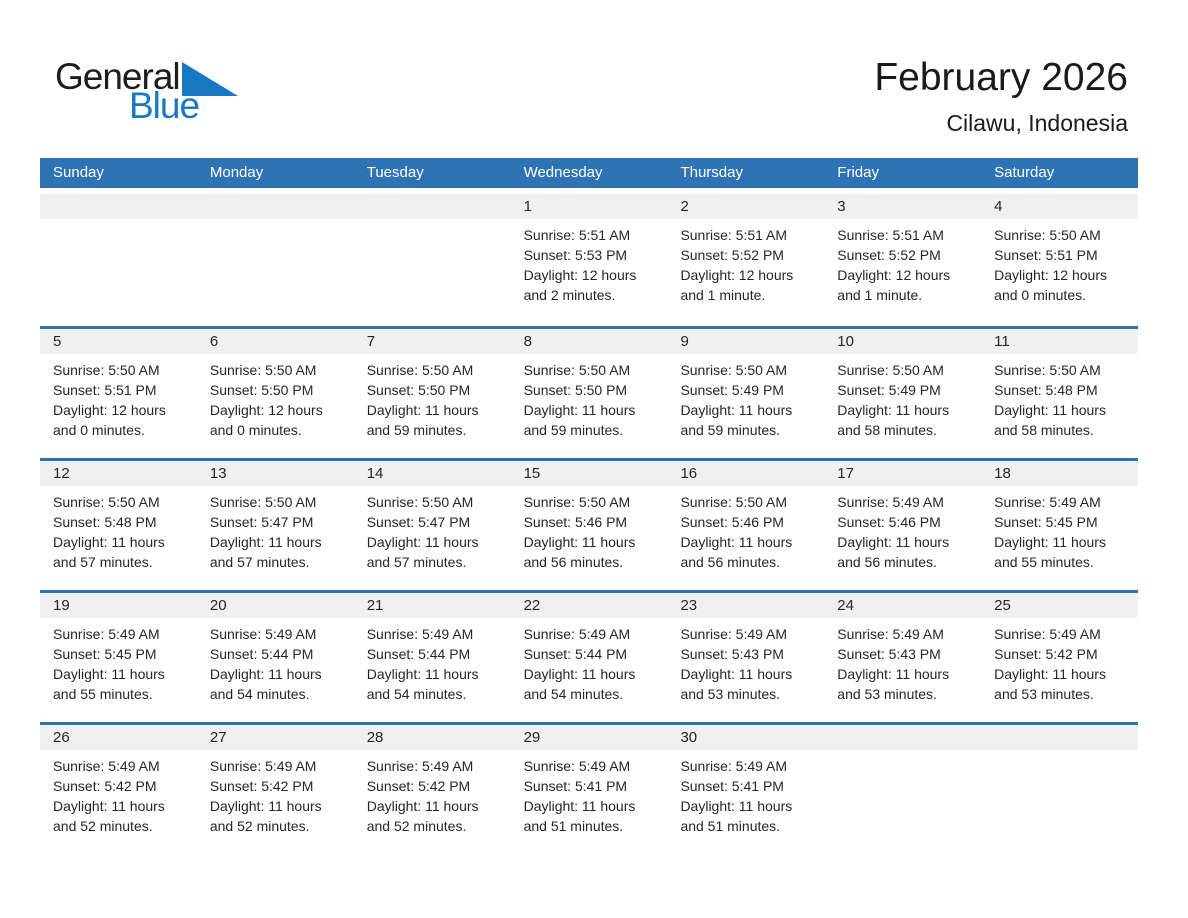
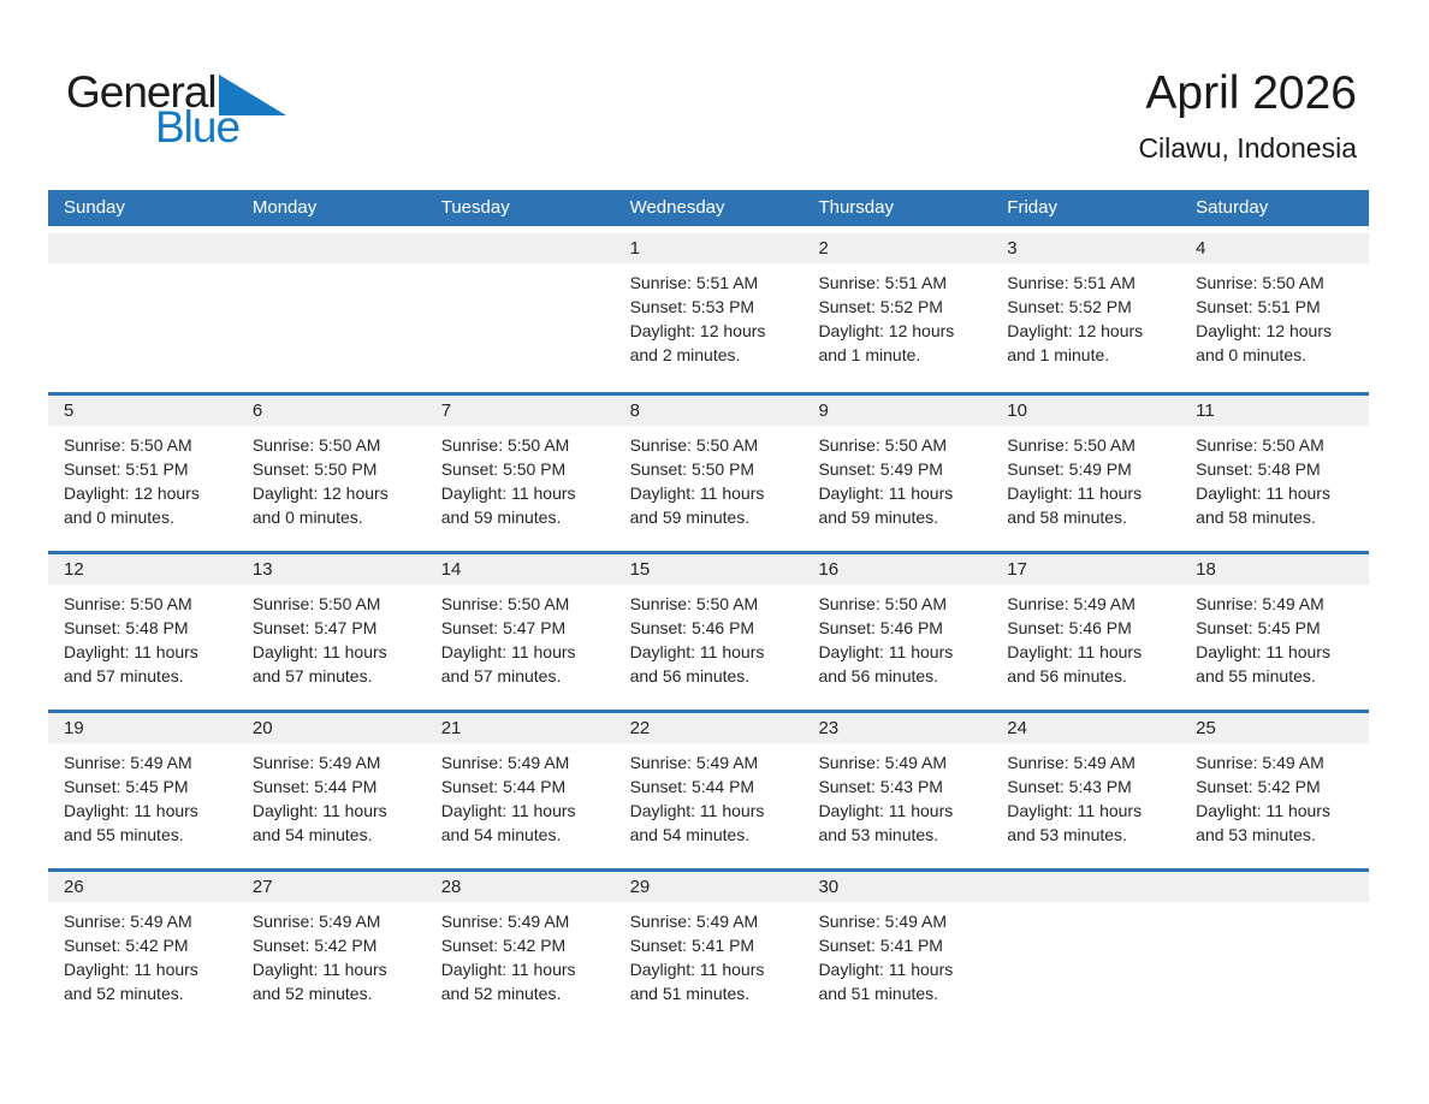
  General
  Blue
- February 2026
+ April 2026
  Cilawu, Indonesia
  Sunday
  Monday
  Tuesday
  Wednesday
  Thursday
  Friday
  Saturday
  1
  Sunrise: 5:51 AM
  Sunset: 5:53 PM
  Daylight: 12 hours
  and 2 minutes.
  2
  Sunrise: 5:51 AM
  Sunset: 5:52 PM
  Daylight: 12 hours
  and 1 minute.
  3
  Sunrise: 5:51 AM
  Sunset: 5:52 PM
  Daylight: 12 hours
  and 1 minute.
  4
  Sunrise: 5:50 AM
  Sunset: 5:51 PM
  Daylight: 12 hours
  and 0 minutes.
  5
  Sunrise: 5:50 AM
  Sunset: 5:51 PM
  Daylight: 12 hours
  and 0 minutes.
  6
  Sunrise: 5:50 AM
  Sunset: 5:50 PM
  Daylight: 12 hours
  and 0 minutes.
  7
  Sunrise: 5:50 AM
  Sunset: 5:50 PM
  Daylight: 11 hours
  and 59 minutes.
  8
  Sunrise: 5:50 AM
  Sunset: 5:50 PM
  Daylight: 11 hours
  and 59 minutes.
  9
  Sunrise: 5:50 AM
  Sunset: 5:49 PM
  Daylight: 11 hours
  and 59 minutes.
  10
  Sunrise: 5:50 AM
  Sunset: 5:49 PM
  Daylight: 11 hours
  and 58 minutes.
  11
  Sunrise: 5:50 AM
  Sunset: 5:48 PM
  Daylight: 11 hours
  and 58 minutes.
  12
  Sunrise: 5:50 AM
  Sunset: 5:48 PM
  Daylight: 11 hours
  and 57 minutes.
  13
  Sunrise: 5:50 AM
  Sunset: 5:47 PM
  Daylight: 11 hours
  and 57 minutes.
  14
  Sunrise: 5:50 AM
  Sunset: 5:47 PM
  Daylight: 11 hours
  and 57 minutes.
  15
  Sunrise: 5:50 AM
  Sunset: 5:46 PM
  Daylight: 11 hours
  and 56 minutes.
  16
  Sunrise: 5:50 AM
  Sunset: 5:46 PM
  Daylight: 11 hours
  and 56 minutes.
  17
  Sunrise: 5:49 AM
  Sunset: 5:46 PM
  Daylight: 11 hours
  and 56 minutes.
  18
  Sunrise: 5:49 AM
  Sunset: 5:45 PM
  Daylight: 11 hours
  and 55 minutes.
  19
  Sunrise: 5:49 AM
  Sunset: 5:45 PM
  Daylight: 11 hours
  and 55 minutes.
  20
  Sunrise: 5:49 AM
  Sunset: 5:44 PM
  Daylight: 11 hours
  and 54 minutes.
  21
  Sunrise: 5:49 AM
  Sunset: 5:44 PM
  Daylight: 11 hours
  and 54 minutes.
  22
  Sunrise: 5:49 AM
  Sunset: 5:44 PM
  Daylight: 11 hours
  and 54 minutes.
  23
  Sunrise: 5:49 AM
  Sunset: 5:43 PM
  Daylight: 11 hours
  and 53 minutes.
  24
  Sunrise: 5:49 AM
  Sunset: 5:43 PM
  Daylight: 11 hours
  and 53 minutes.
  25
  Sunrise: 5:49 AM
  Sunset: 5:42 PM
  Daylight: 11 hours
  and 53 minutes.
  26
  Sunrise: 5:49 AM
  Sunset: 5:42 PM
  Daylight: 11 hours
  and 52 minutes.
  27
  Sunrise: 5:49 AM
  Sunset: 5:42 PM
  Daylight: 11 hours
  and 52 minutes.
  28
  Sunrise: 5:49 AM
  Sunset: 5:42 PM
  Daylight: 11 hours
  and 52 minutes.
  29
  Sunrise: 5:49 AM
  Sunset: 5:41 PM
  Daylight: 11 hours
  and 51 minutes.
  30
  Sunrise: 5:49 AM
  Sunset: 5:41 PM
  Daylight: 11 hours
  and 51 minutes.
